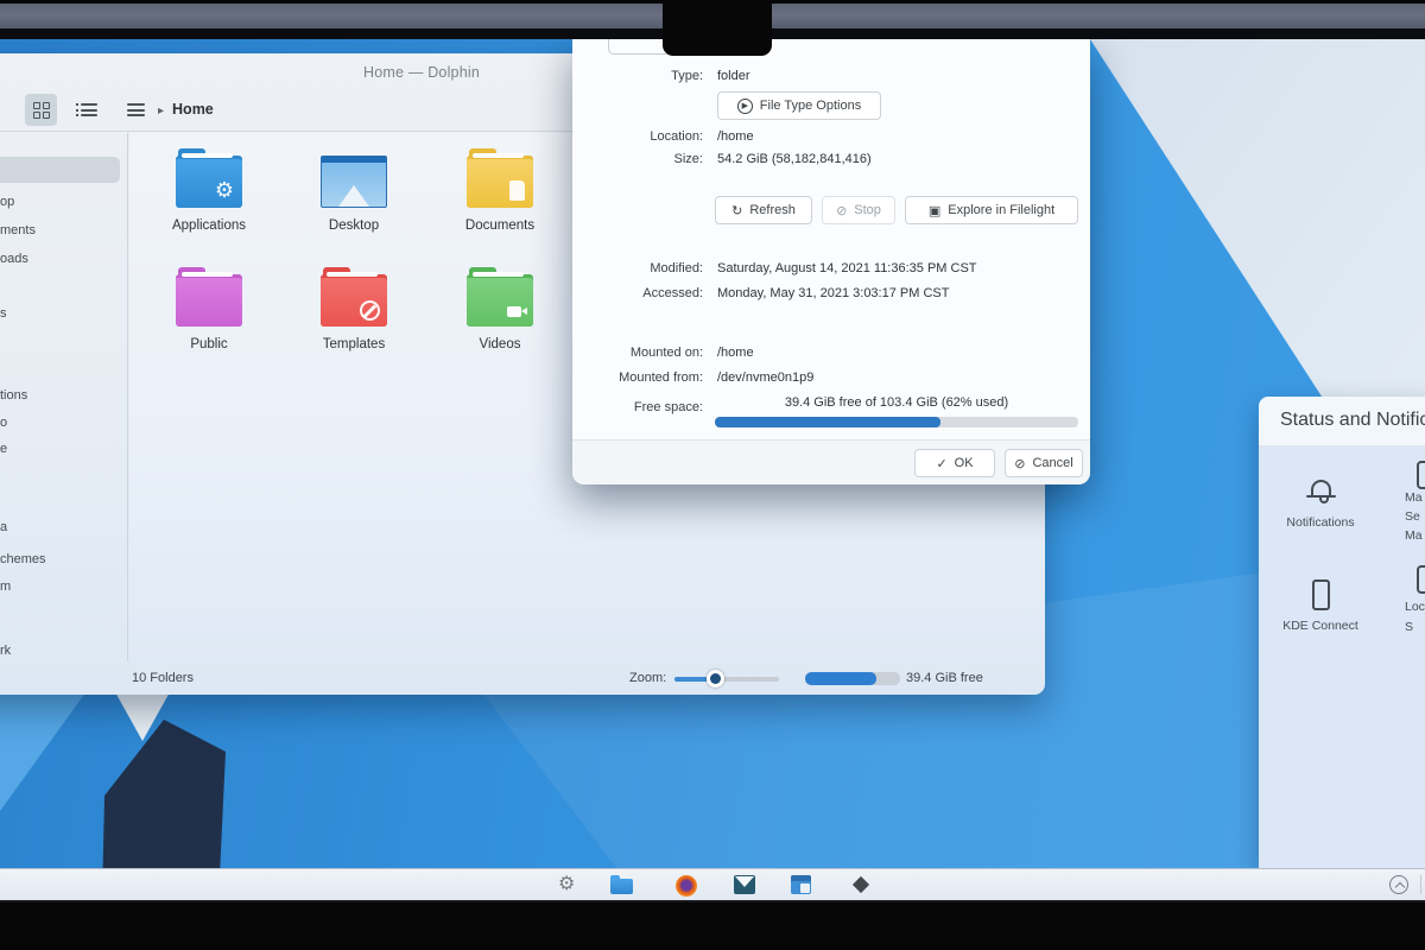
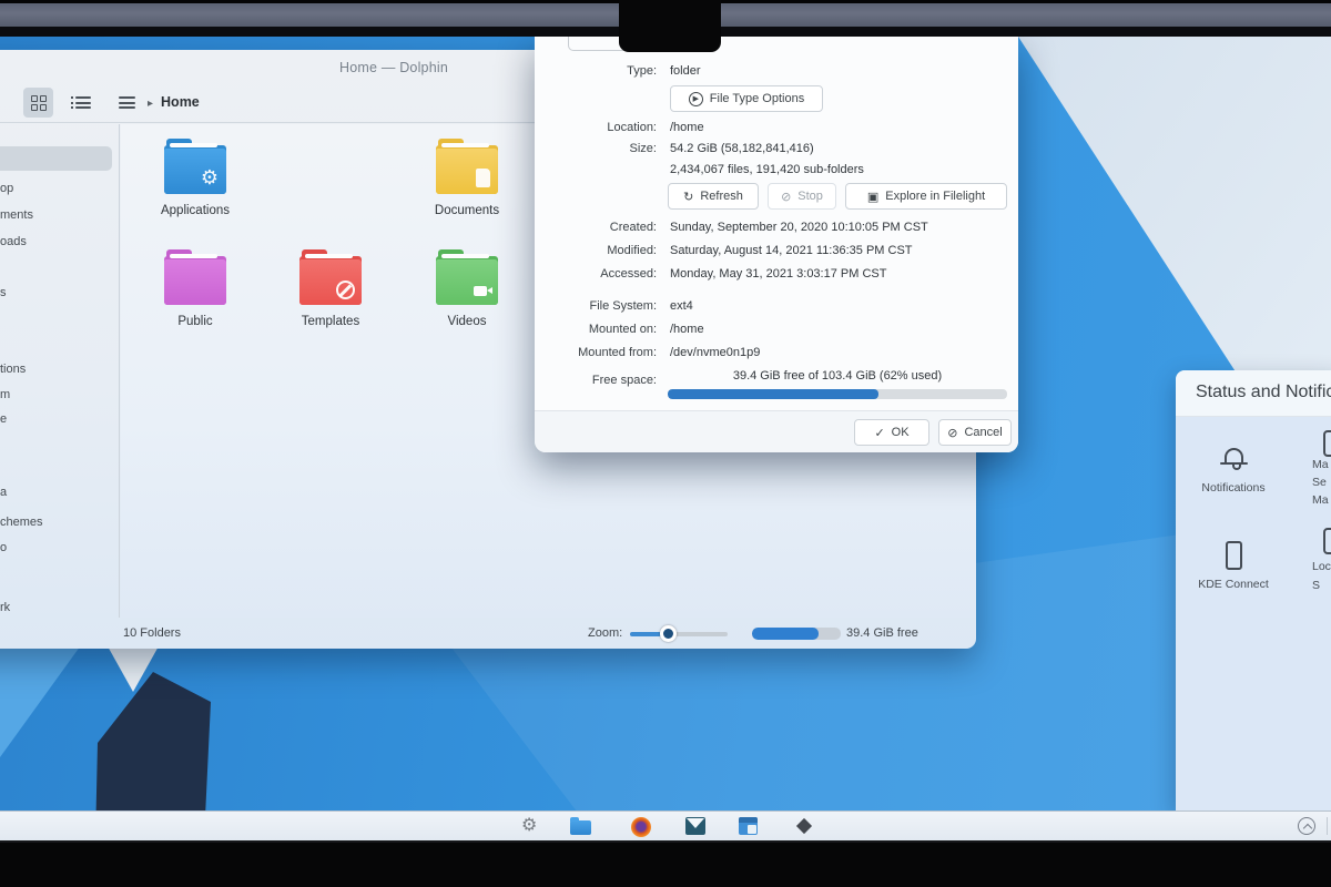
  Home — Dolphin
  ▸ Home
  op
  ments
  oads
  s
  tions
- o
+ m
  e
  a
  chemes
- m
+ o
  rk
  ⚙
  Applications
- Desktop
  Documents
  Public
  Templates
  Videos
  10 Folders
  Zoom:
  39.4 GiB free
  Type:
  folder
  File Type Options
  Location:
  /home
  Size:
  54.2 GiB (58,182,841,416)
+ 2,434,067 files, 191,420 sub-folders
  ↻
  Refresh
  ⊘
  Stop
  ▣
  Explore in Filelight
+ Created:
+ Sunday, September 20, 2020 10:10:05 PM CST
  Modified:
  Saturday, August 14, 2021 11:36:35 PM CST
  Accessed:
  Monday, May 31, 2021 3:03:17 PM CST
+ File System:
+ ext4
  Mounted on:
  /home
  Mounted from:
  /dev/nvme0n1p9
  Free space:
  39.4 GiB free of 103.4 GiB (62% used)
  ✓
  OK
  ⊘
  Cancel
  Status and Notific
  Notifications
  KDE Connect
  Ma
  Se
  Ma
  Loc
  S
  ⚙
